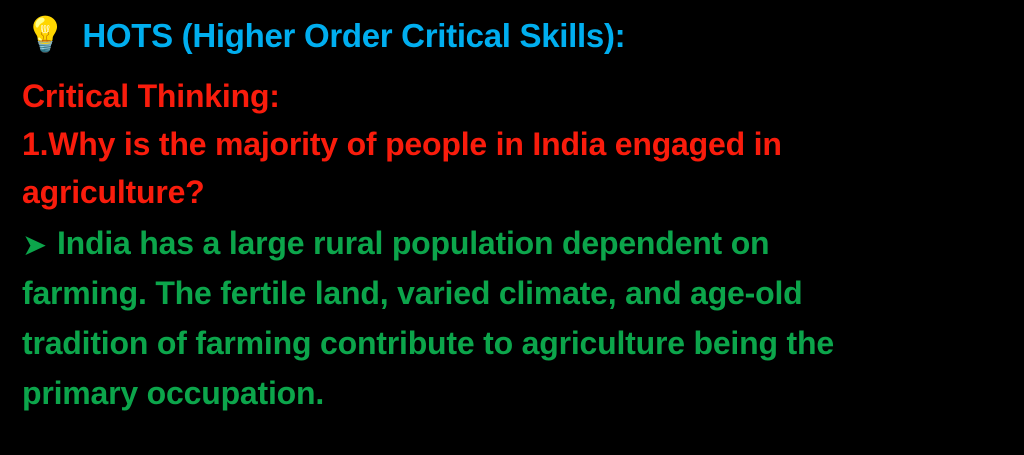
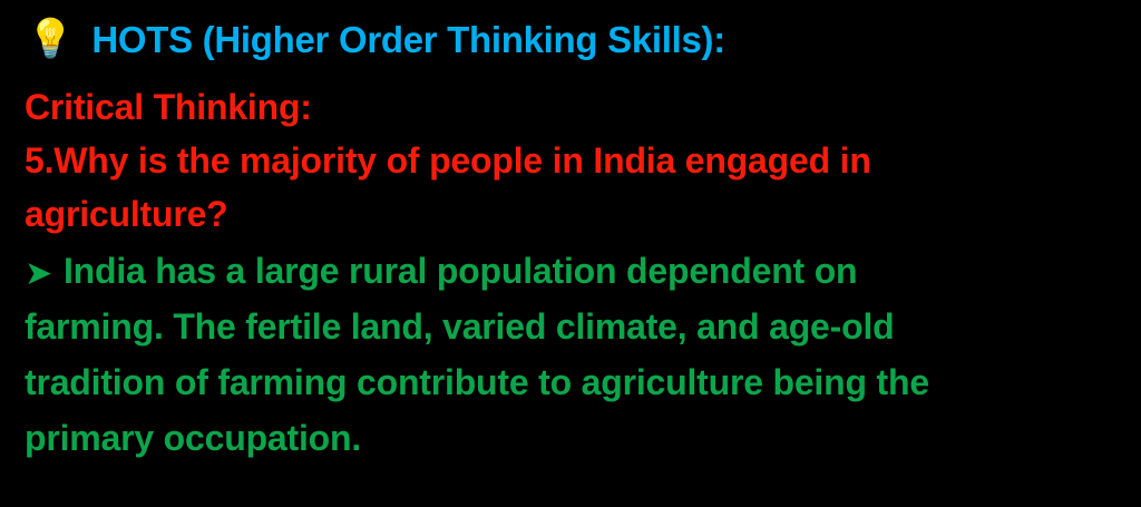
  💡
- HOTS (Higher Order Critical Skills):
+ HOTS (Higher Order Thinking Skills):
  Critical Thinking:
- 1.Why is the majority of people in India engaged in
+ 5.Why is the majority of people in India engaged in
  agriculture?
  ➤
  India has a large rural population dependent on
  farming. The fertile land, varied climate, and age-old
  tradition of farming contribute to agriculture being the
  primary occupation.
